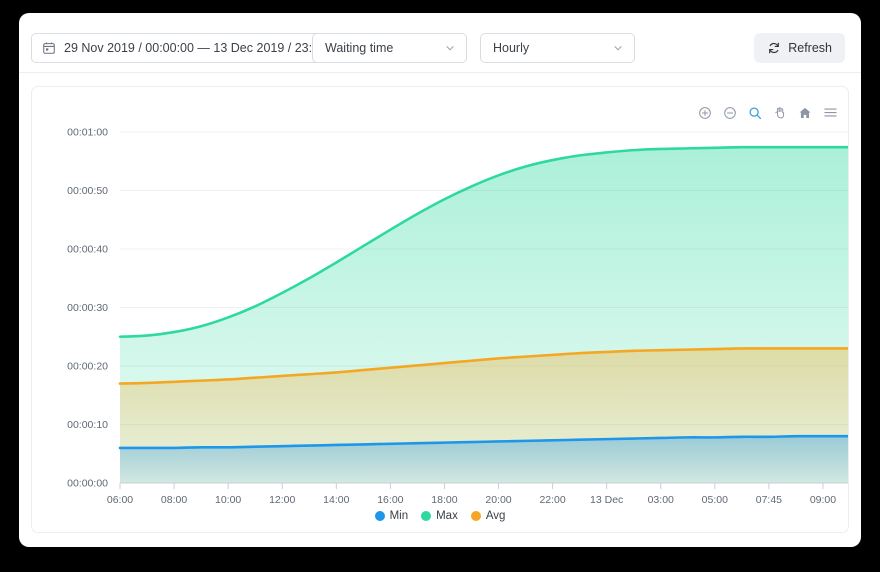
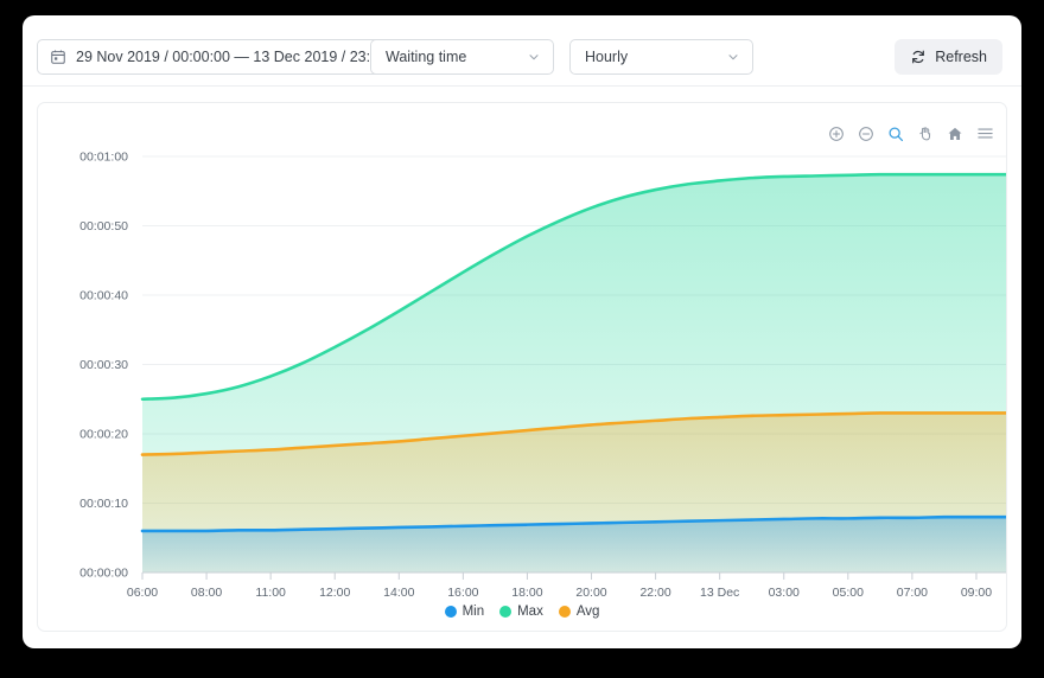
  29 Nov 2019 / 00:00:00 — 13 Dec 2019 / 23:
  Waiting time
  Hourly
  Refresh
  00:00:00
  00:00:10
  00:00:20
  00:00:30
  00:00:40
  00:00:50
  00:01:00
  06:00
  08:00
- 10:00
+ 11:00
  12:00
  14:00
  16:00
  18:00
  20:00
  22:00
  13 Dec
  03:00
  05:00
- 07:45
+ 07:00
  09:00
  Min
  Max
  Avg
